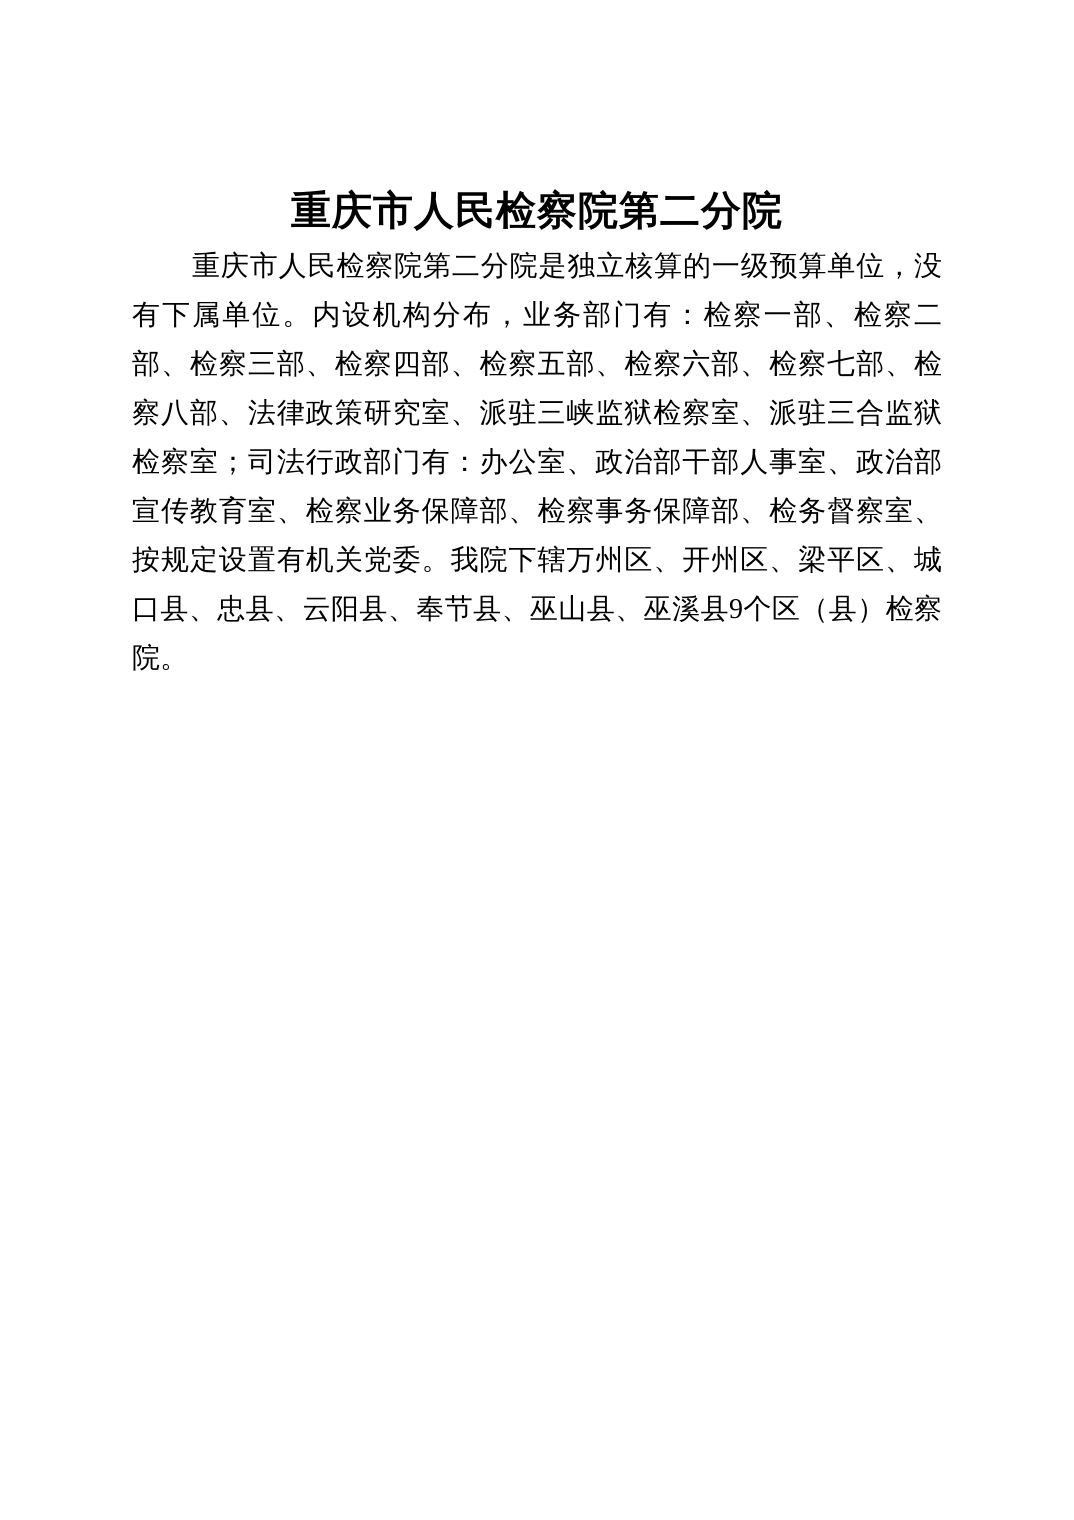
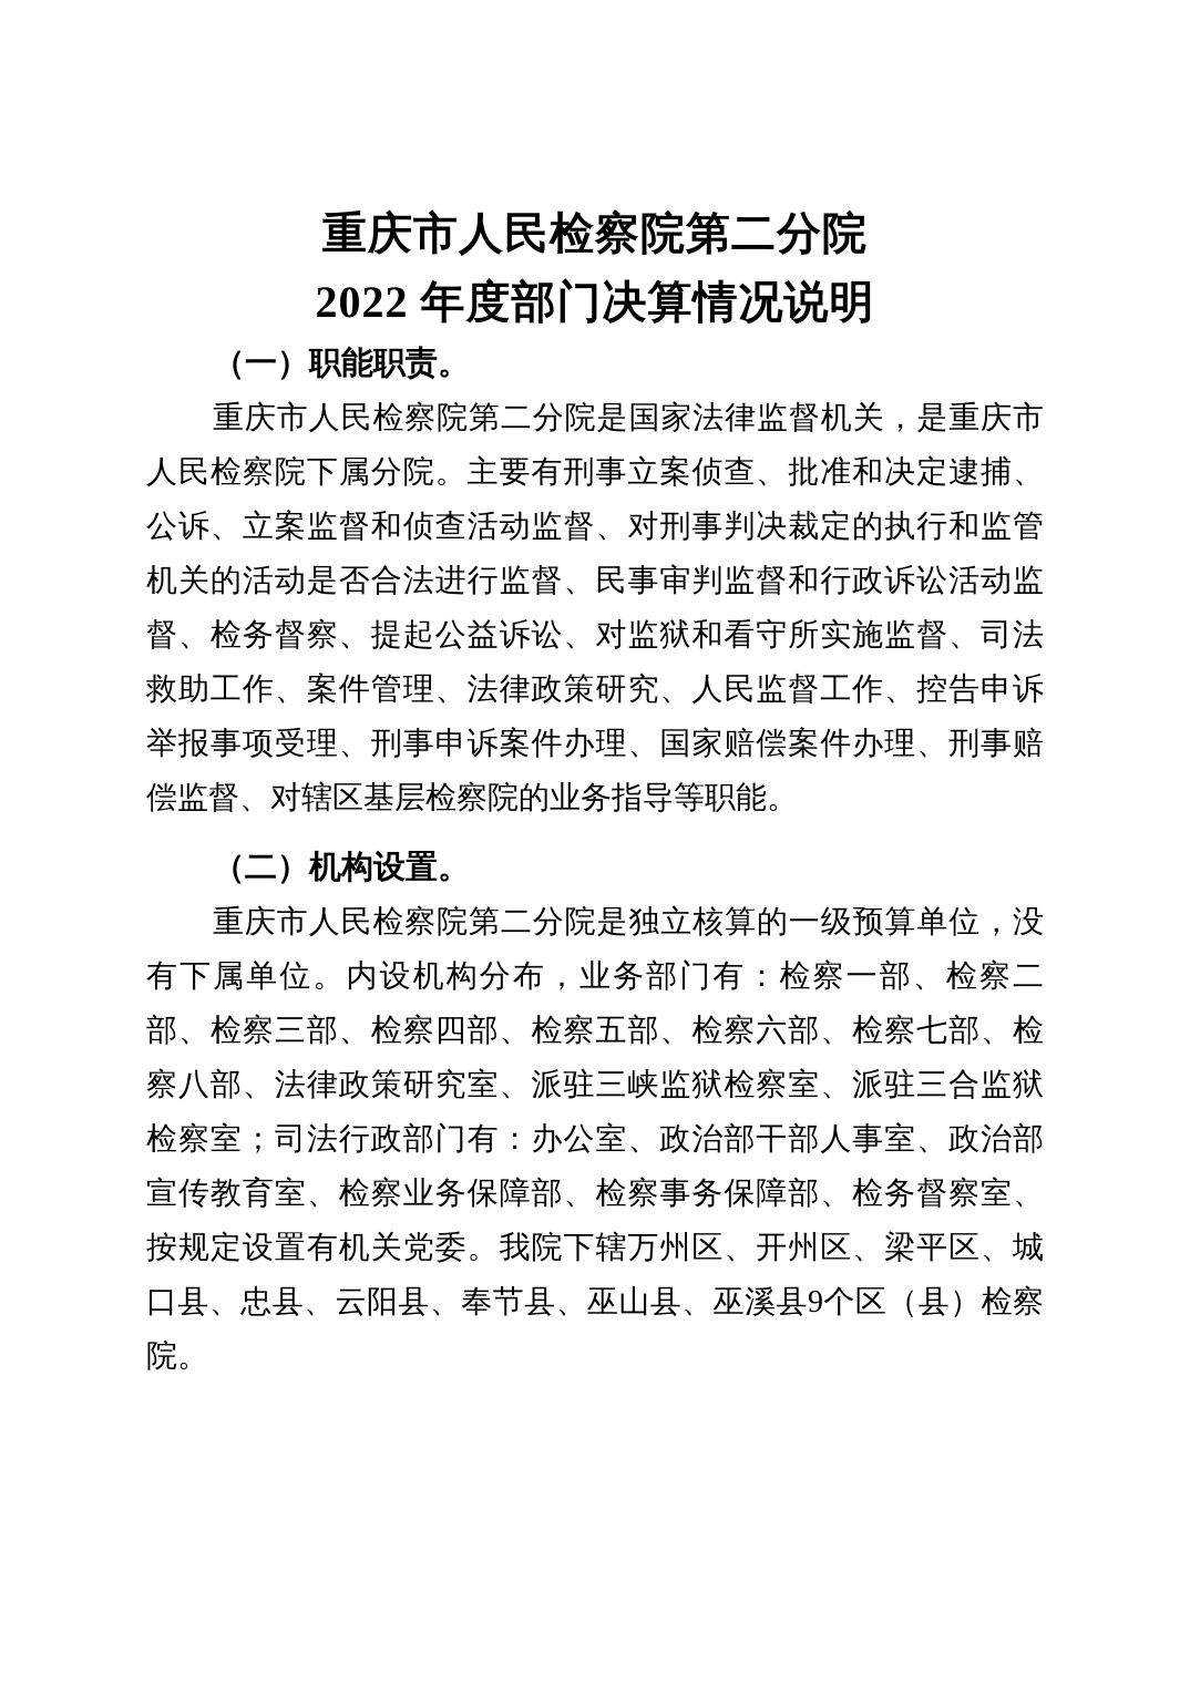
  重庆市人民检察院第二分院
+ 2022 年度部门决算情况说明
+ （一）职能职责。
+ 重庆市人民检察院第二分院是国家法律监督机关，是重庆市人民检察院下属分院。主要有刑事立案侦查、批准和决定逮捕、公诉、立案监督和侦查活动监督、对刑事判决裁定的执行和监管机关的活动是否合法进行监督、民事审判监督和行政诉讼活动监督、检务督察、提起公益诉讼、对监狱和看守所实施监督、司法救助工作、案件管理、法律政策研究、人民监督工作、控告申诉举报事项受理、刑事申诉案件办理、国家赔偿案件办理、刑事赔偿监督、对辖区基层检察院的业务指导等职能。
+ （二）机构设置。
  重庆市人民检察院第二分院是独立核算的一级预算单位，没有下属单位。内设机构分布，业务部门有：检察一部、检察二部、检察三部、检察四部、检察五部、检察六部、检察七部、检察八部、法律政策研究室、派驻三峡监狱检察室、派驻三合监狱检察室；司法行政部门有：办公室、政治部干部人事室、政治部宣传教育室、检察业务保障部、检察事务保障部、检务督察室、按规定设置有机关党委。我院下辖万州区、开州区、梁平区、城口县、忠县、云阳县、奉节县、巫山县、巫溪县9个区（县）检察院。
